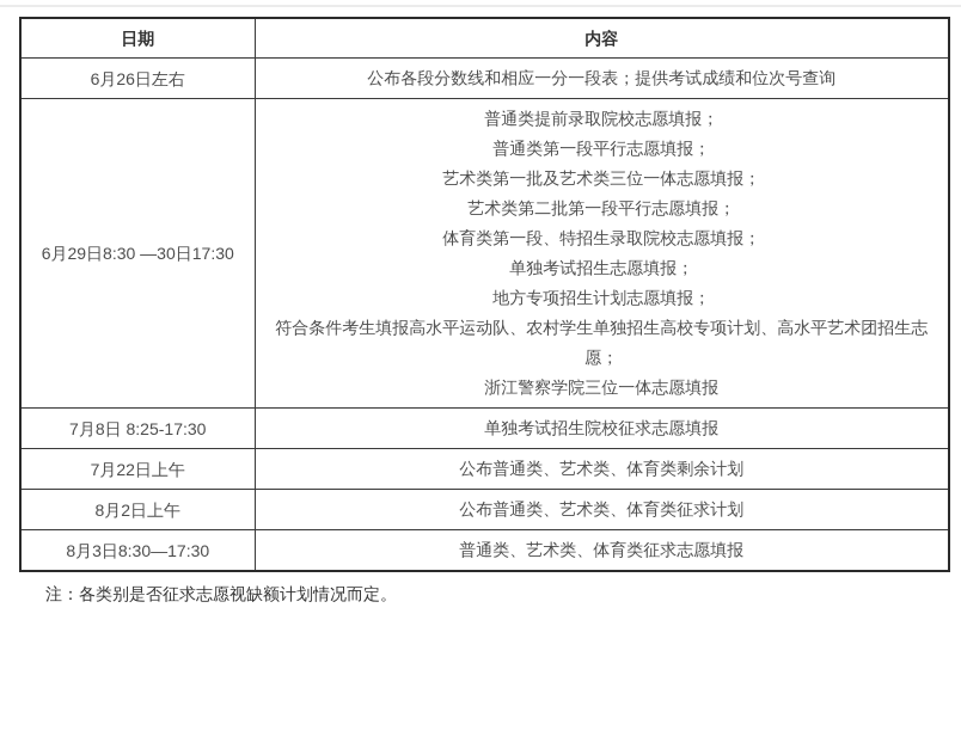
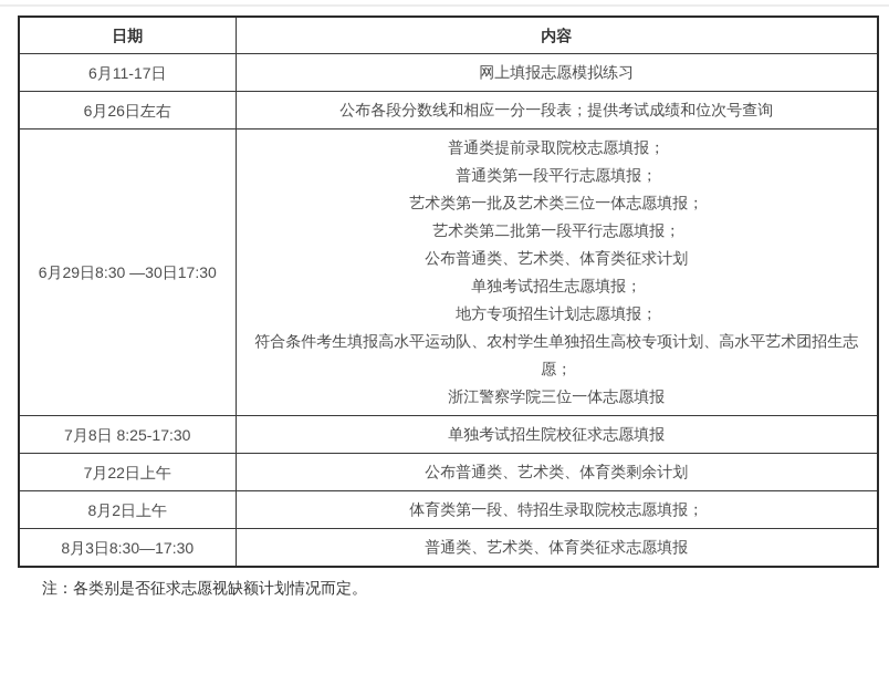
  日期	内容
+ 6月11-17日	网上填报志愿模拟练习
  6月26日左右	公布各段分数线和相应一分一段表；提供考试成绩和位次号查询
- 6月29日8:30 —30日17:30	普通类提前录取院校志愿填报；普通类第一段平行志愿填报；艺术类第一批及艺术类三位一体志愿填报；艺术类第二批第一段平行志愿填报；体育类第一段、特招生录取院校志愿填报；单独考试招生志愿填报；地方专项招生计划志愿填报；符合条件考生填报高水平运动队、农村学生单独招生高校专项计划、高水平艺术团招生志愿；浙江警察学院三位一体志愿填报
+ 6月29日8:30 —30日17:30	普通类提前录取院校志愿填报；普通类第一段平行志愿填报；艺术类第一批及艺术类三位一体志愿填报；艺术类第二批第一段平行志愿填报；公布普通类、艺术类、体育类征求计划单独考试招生志愿填报；地方专项招生计划志愿填报；符合条件考生填报高水平运动队、农村学生单独招生高校专项计划、高水平艺术团招生志愿；浙江警察学院三位一体志愿填报
  7月8日 8:25-17:30	单独考试招生院校征求志愿填报
  7月22日上午	公布普通类、艺术类、体育类剩余计划
- 8月2日上午	公布普通类、艺术类、体育类征求计划
+ 8月2日上午	体育类第一段、特招生录取院校志愿填报；
  8月3日8:30—17:30	普通类、艺术类、体育类征求志愿填报
  注：各类别是否征求志愿视缺额计划情况而定。
